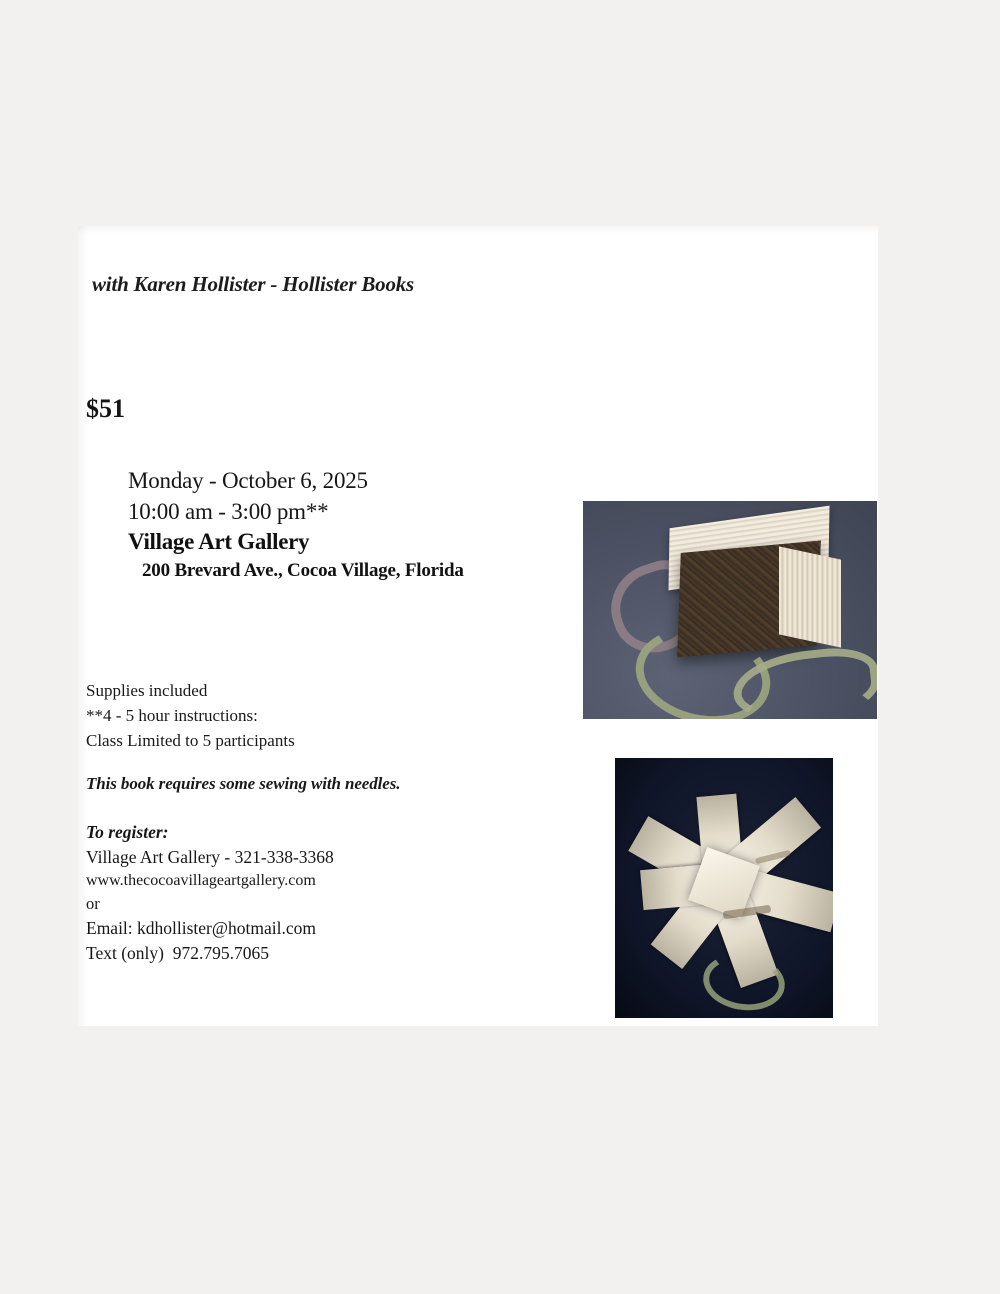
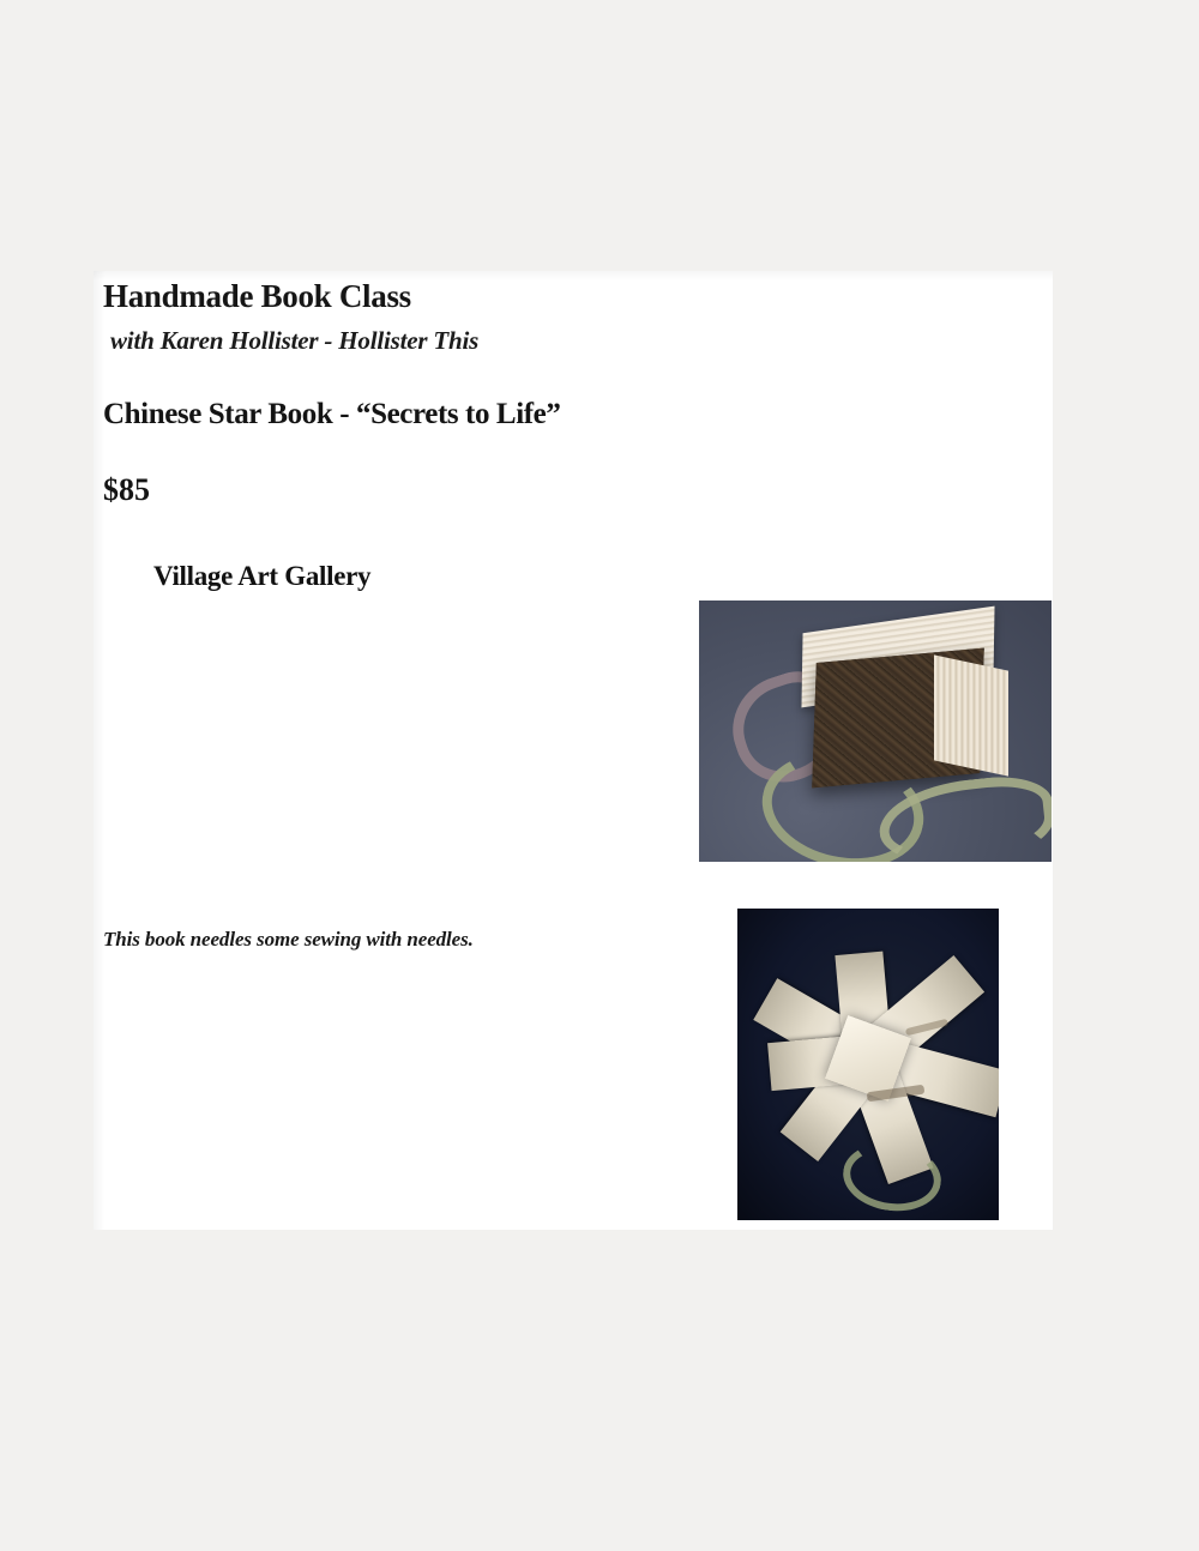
+ Handmade Book Class
- with Karen Hollister - Hollister Books
+ with Karen Hollister - Hollister This
+ Chinese Star Book - “Secrets to Life”
- $51
+ $85
- Monday - October 6, 2025
- 10:00 am - 3:00 pm**
  Village Art Gallery
- 200 Brevard Ave., Cocoa Village, Florida
- Supplies included
- **4 - 5 hour instructions:
- Class Limited to 5 participants
- This book requires some sewing with needles.
+ This book needles some sewing with needles.
- To register:
- Village Art Gallery - 321-338-3368
- www.thecocoavillageartgallery.com
- or
- Email: kdhollister@hotmail.com
- Text (only) 972.795.7065
